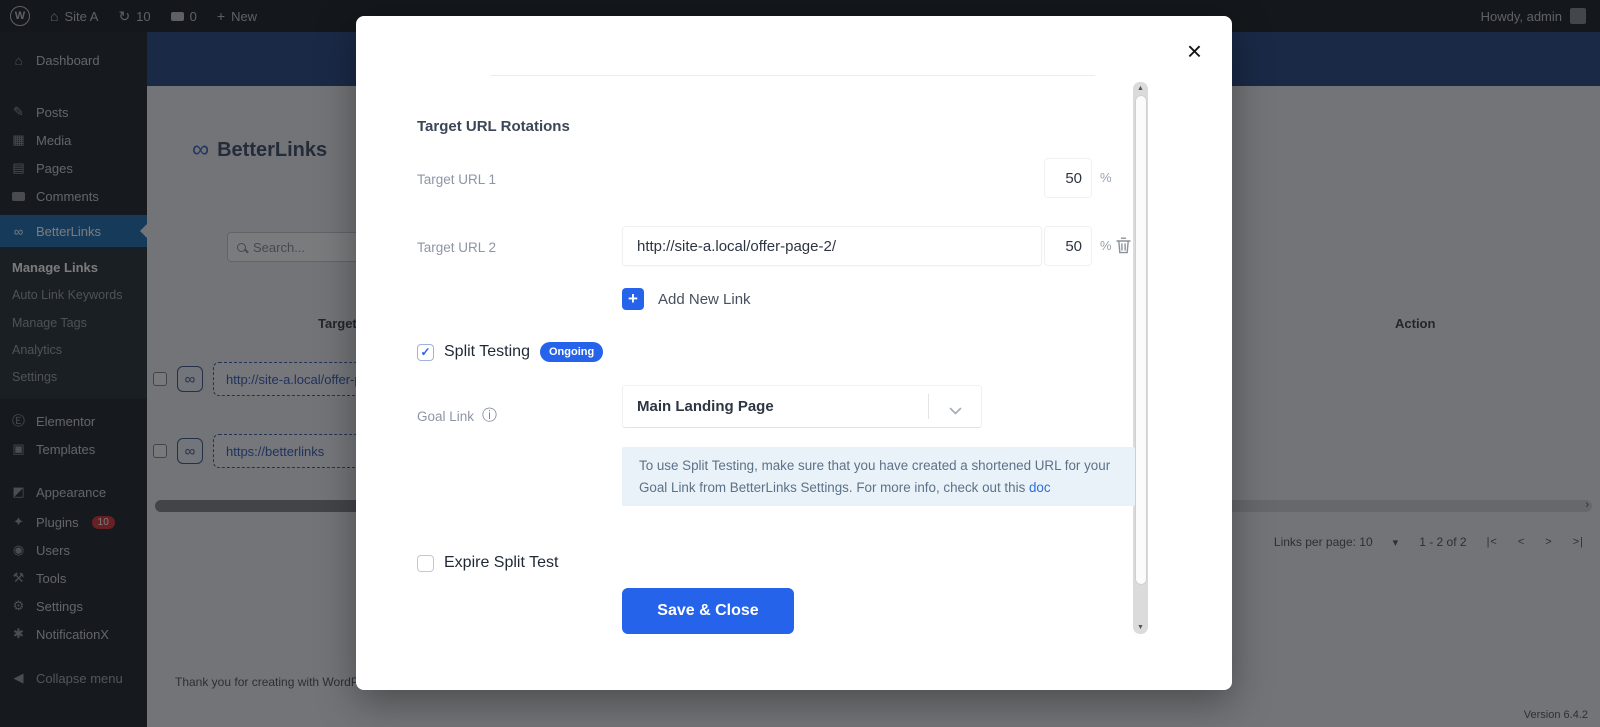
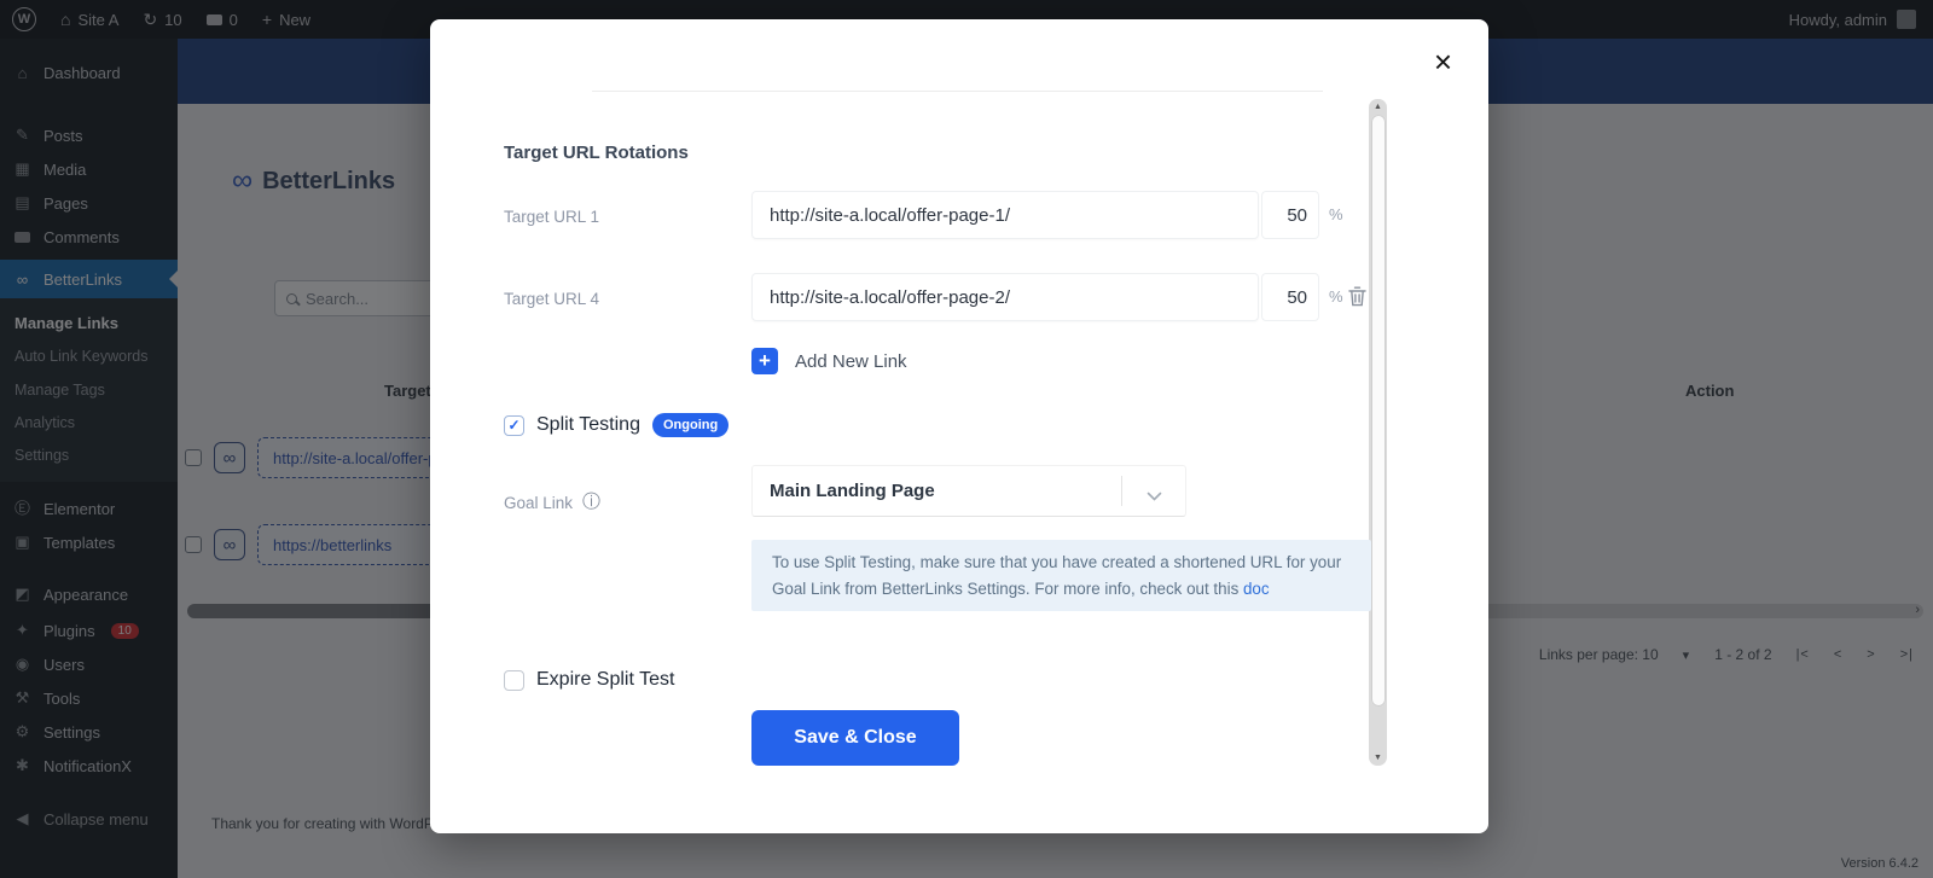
  W
  ⌂
  Site A
  ↻
  10
  0
  +
  New
  Howdy, admin
  ⌂
  Dashboard
  ✎
  Posts
  ▦
  Media
  ▤
  Pages
  Comments
  ∞
  BetterLinks
  Manage Links
  Auto Link Keywords
  Manage Tags
  Analytics
  Settings
  Ⓔ
  Elementor
  ▣
  Templates
  ◩
  Appearance
  ✦
  Plugins
  10
  ◉
  Users
  ⚒
  Tools
  ⚙
  Settings
  ✱
  NotificationX
  ◀
  Collapse menu
  ∞
  BetterLinks
  Search...
  Action
  ∞
  http://site-a.local/offer-
  ∞
  https://betterlinks
  ›
  Links per page: 10
  ▾
  1 - 2 of 2
  |<
  <
  >
  >|
  Thank you for creating with WordP
  Version 6.4.2
  ×
  Target URL Rotations
  Target URL 1
+ http://site-a.local/offer-page-1/
  50
  %
- Target URL 2
+ Target URL 4
  http://site-a.local/offer-page-2/
  50
  %
  +
  Add New Link
  ✓
  Split Testing
  Ongoing
  Goal Link
  ⓘ
  Main Landing Page
  To use Split Testing, make sure that you have created a shortened URL for your Goal Link from BetterLinks Settings. For more info, check out this doc
  Expire Split Test
  Save & Close
